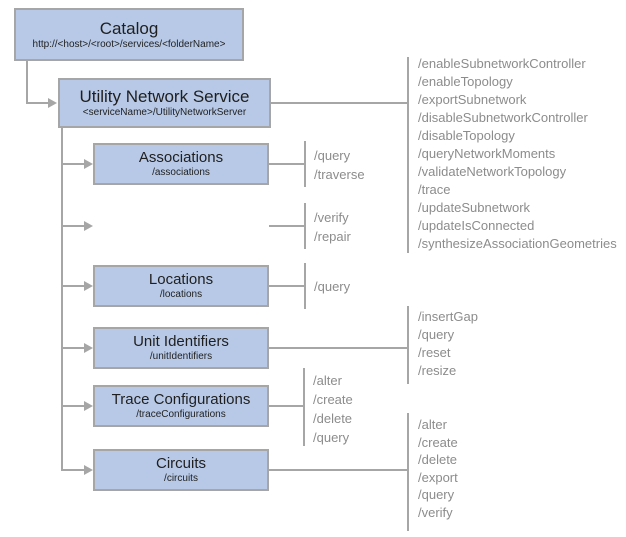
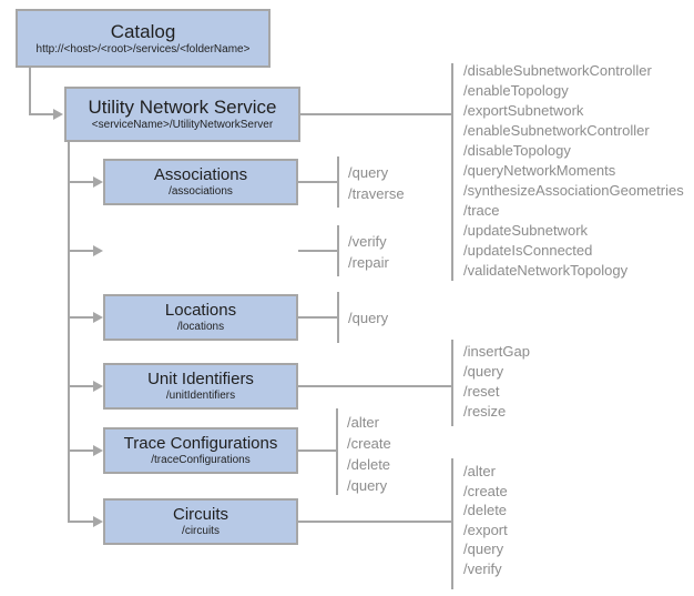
  Catalog
  http://<host>/<root>/services/<folderName>
  Utility Network Service
  <serviceName>/UtilityNetworkServer
- /enableSubnetworkController
+ /disableSubnetworkController
  /enableTopology
  /exportSubnetwork
- /disableSubnetworkController
+ /enableSubnetworkController
  /disableTopology
  /queryNetworkMoments
- /validateNetworkTopology
+ /synthesizeAssociationGeometries
  /trace
  /updateSubnetwork
  /updateIsConnected
- /synthesizeAssociationGeometries
+ /validateNetworkTopology
  Associations
  /associations
  /query
  /traverse
  /verify
  /repair
  Locations
  /locations
  /query
  Unit Identifiers
  /unitIdentifiers
  /insertGap
  /query
  /reset
  /resize
  Trace Configurations
  /traceConfigurations
  /alter
  /create
  /delete
  /query
  Circuits
  /circuits
  /alter
  /create
  /delete
  /export
  /query
  /verify
